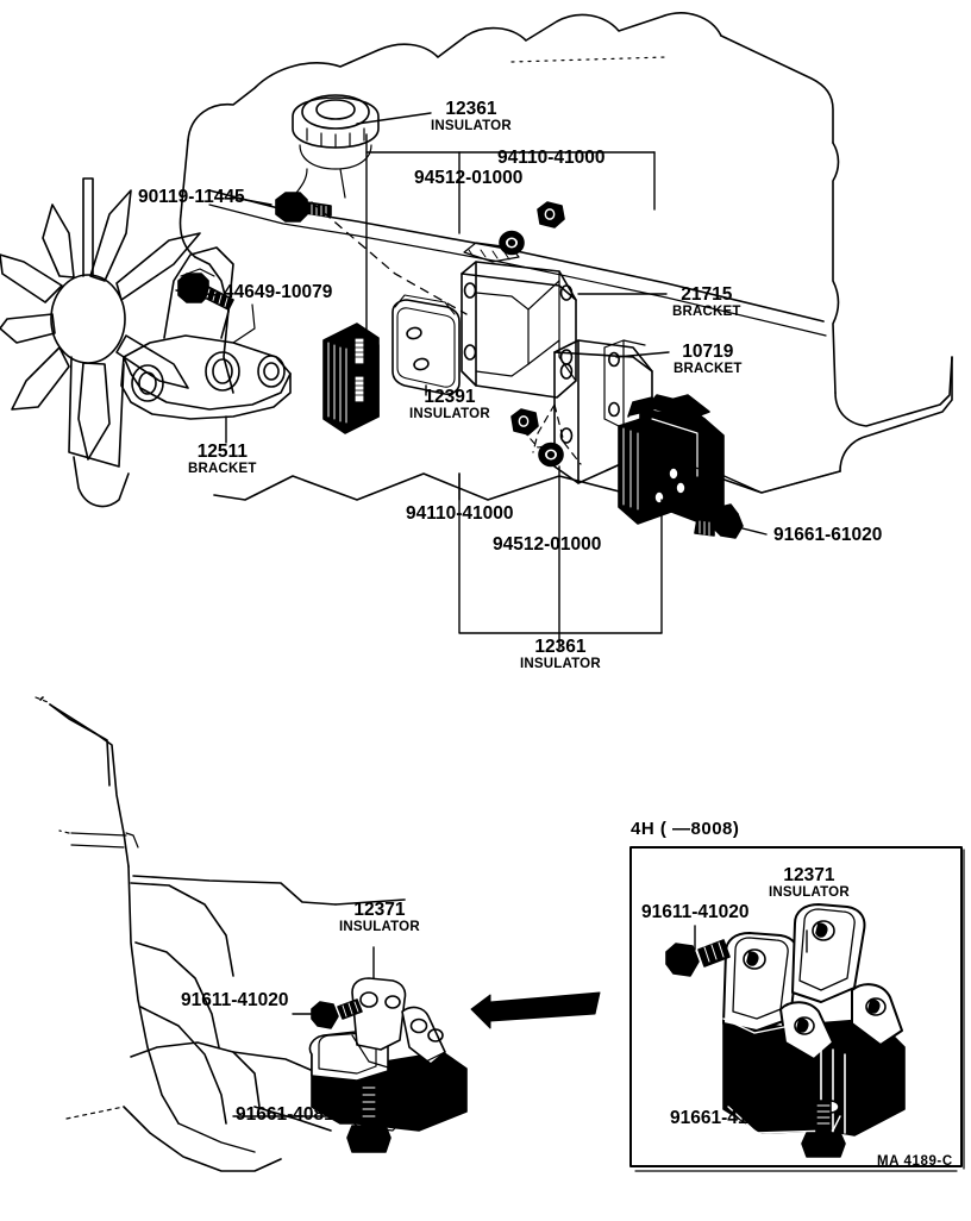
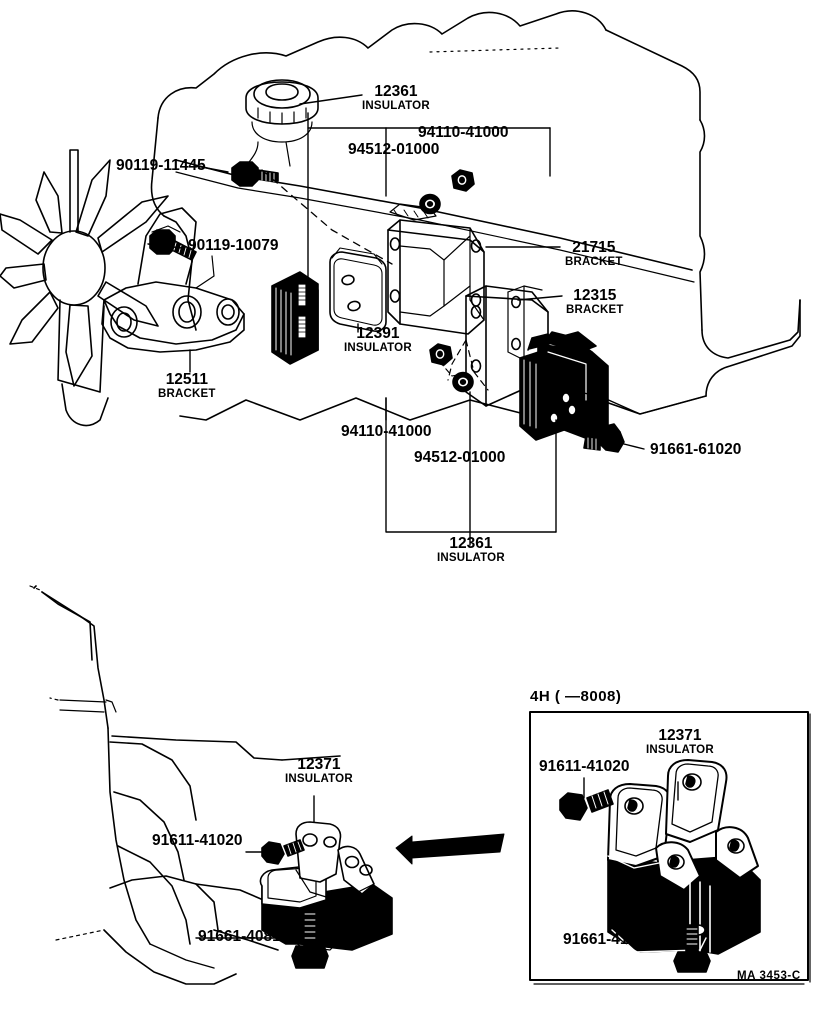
  12361
  INSULATOR
  94512-01000
  94110-41000
  90119-11445
- 44649-10079
+ 90119-10079
  12511
  BRACKET
  12391
  INSULATOR
  21715
  BRACKET
- 10719
+ 12315
  BRACKET
  94110-41000
  94512-01000
  12361
  INSULATOR
  91661-61020
  12371
  INSULATOR
  91611-41020
  91661-40814
  4H ( —8008)
  12371
  INSULATOR
  91611-41020
  91661-41016
- MA 4189-C
+ MA 3453-C
